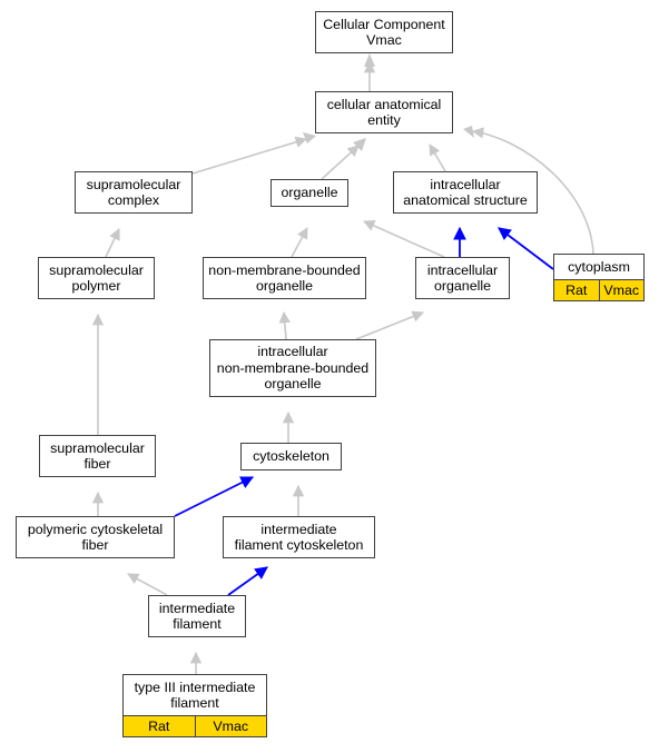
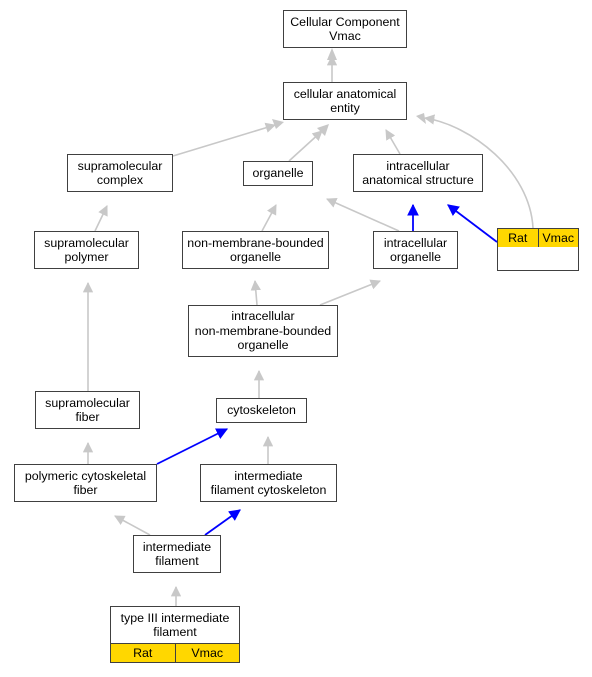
  Cellular Component
  Vmac
  cellular anatomical
  entity
  supramolecular
  complex
  organelle
  intracellular
  anatomical structure
  supramolecular
  polymer
  non-membrane-bounded
  organelle
  intracellular
  organelle
- cytoplasm
  Rat
  Vmac
  intracellular
  non-membrane-bounded
  organelle
  supramolecular
  fiber
  cytoskeleton
  polymeric cytoskeletal
  fiber
  intermediate
  filament cytoskeleton
  intermediate
  filament
  type III intermediate
  filament
  Rat
  Vmac
